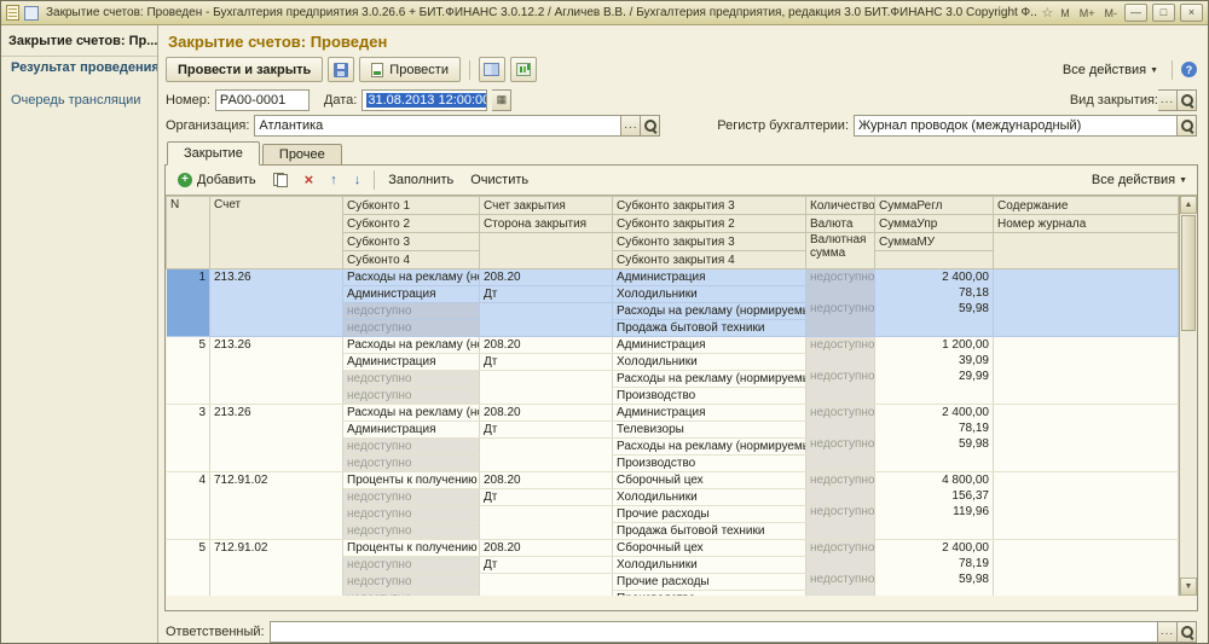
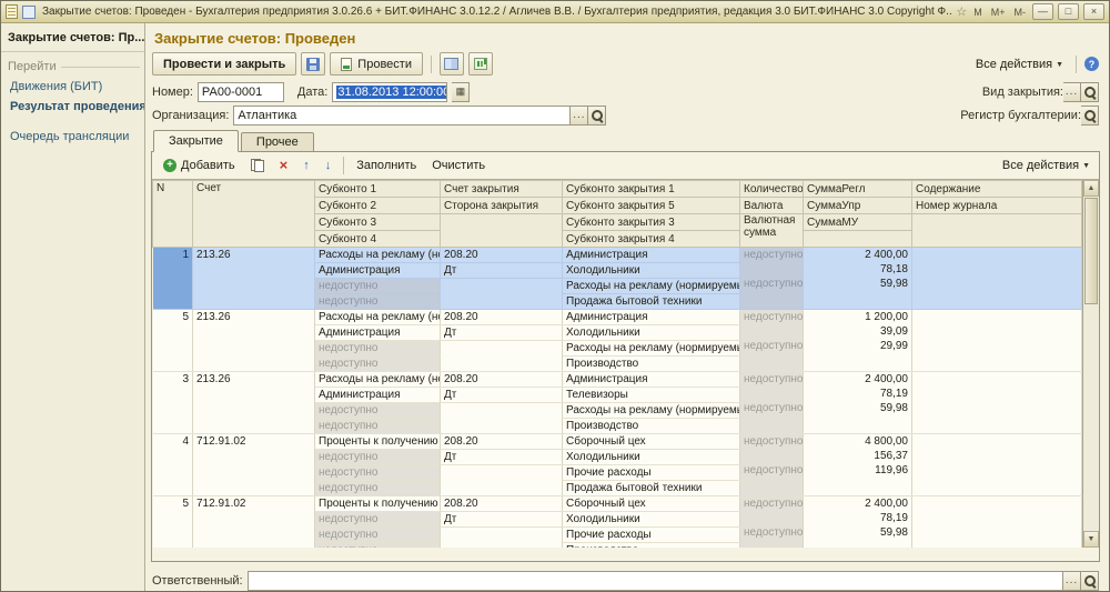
  Закрытие счетов: Проведен - Бухгалтерия предприятия 3.0.26.6 + БИТ.ФИНАНС 3.0.12.2 / Агличев В.В. / Бухгалтерия предприятия, редакция 3.0 БИТ.ФИНАНС 3.0 Copyright Ф..
  ☆
  M
  M+
  M-
  —
  □
  ×
  Закрытие счетов: Пр...
+ Перейти
+ Движения (БИТ)
  Результат проведения
  Очередь трансляции
  Закрытие счетов: Проведен
  Провести и закрыть
  Провести
  Все действия
  ?
  Номер:
  РА00-0001
  Дата:
  31.08.2013 12:00:00
  ▦
  Вид закрытия:
  ...
  Организация:
  Атлантика
  ...
  Регистр бухгалтерии:
- Журнал проводок (международный)
  Закрытие
  Прочее
  +
  Добавить
  ×
  ↑
  ↓
  Заполнить
  Очистить
  Все действия
- N	Счет	Субконто 1	Счет закрытия	Субконто закрытия 3	Количество	СуммаРегл	Содержание
+ N	Счет	Субконто 1	Счет закрытия	Субконто закрытия 1	Количество	СуммаРегл	Содержание
- Субконто 2	Сторона закрытия	Субконто закрытия 2	Валюта	СуммаУпр	Номер журнала
+ Субконто 2	Сторона закрытия	Субконто закрытия 5	Валюта	СуммаУпр	Номер журнала
  Субконто 3		Субконто закрытия 3	Валютная сумма	СуммаМУ
  Субконто 4	Субконто закрытия 4
  1	213.26	Расходы на рекламу (н	208.20	Администрация	недоступно недоступно	2 400,00 78,18 59,98
  Администрация	Дт	Холодильники
  недоступно		Расходы на рекламу (нормируем
  недоступно	Продажа бытовой техники
  5	213.26	Расходы на рекламу (н	208.20	Администрация	недоступно недоступно	1 200,00 39,09 29,99
  Администрация	Дт	Холодильники
  недоступно		Расходы на рекламу (нормируем
  недоступно	Производство
  3	213.26	Расходы на рекламу (н	208.20	Администрация	недоступно недоступно	2 400,00 78,19 59,98
  Администрация	Дт	Телевизоры
  недоступно		Расходы на рекламу (нормируем
  недоступно	Производство
  4	712.91.02	Проценты к получению	208.20	Сборочный цех	недоступно недоступно	4 800,00 156,37 119,96
  недоступно	Дт	Холодильники
  недоступно		Прочие расходы
  недоступно	Продажа бытовой техники
  5	712.91.02	Проценты к получению	208.20	Сборочный цех	недоступно недоступно	2 400,00 78,19 59,98
  недоступно	Дт	Холодильники
  недоступно		Прочие расходы
  Ответственный:
  ...
